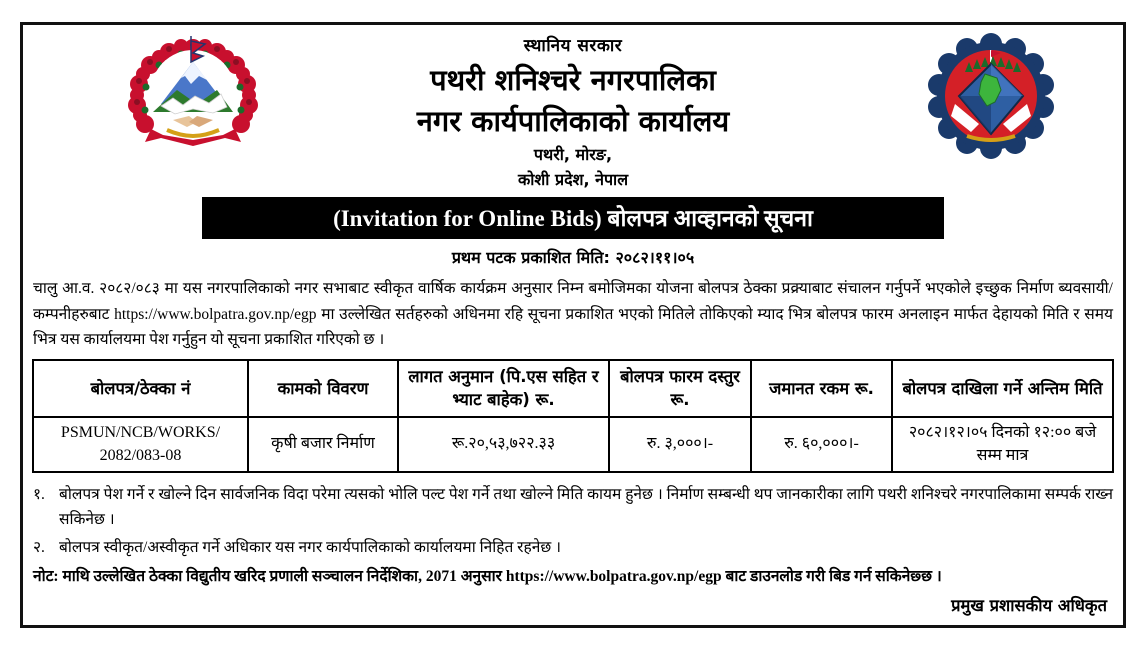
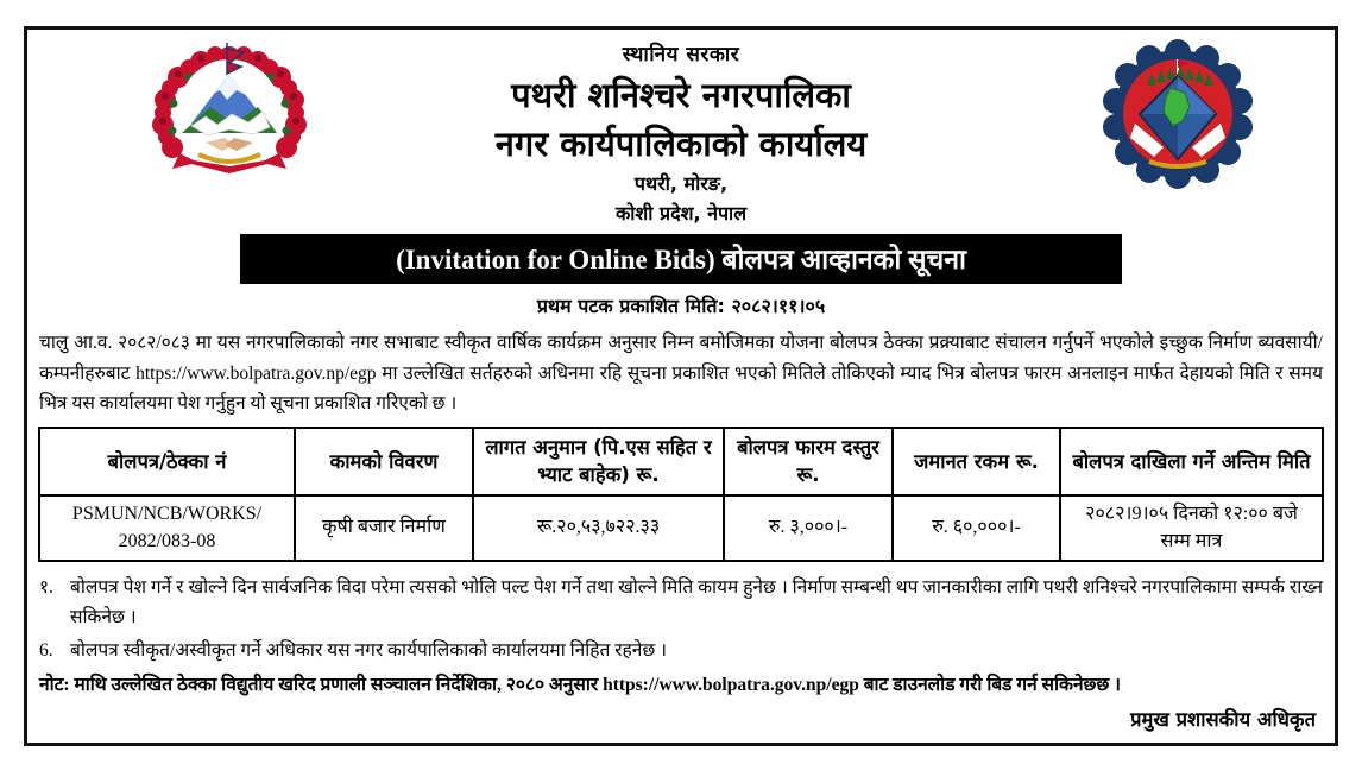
  स्थानिय सरकार
  पथरी शनिश्चरे नगरपालिका
  नगर कार्यपालिकाको कार्यालय
  पथरी, मोरङ,
  कोशी प्रदेश, नेपाल
  (Invitation for Online Bids) बोलपत्र आव्हानको सूचना
  प्रथम पटक प्रकाशित मिति: २०८२।११।०५
  चालु आ.व. २०८२/०८३ मा यस नगरपालिकाको नगर सभाबाट स्वीकृत वार्षिक कार्यक्रम अनुसार निम्न बमोजिमका योजना बोलपत्र ठेक्का प्रक्र्याबाट संचालन गर्नुपर्ने भएकोले इच्छुक निर्माण ब्यवसायी/कम्पनीहरुबाट https://www.bolpatra.gov.np/egp मा उल्लेखित सर्तहरुको अधिनमा रहि सूचना प्रकाशित भएको मितिले तोकिएको म्याद भित्र बोलपत्र फारम अनलाइन मार्फत देहायको मिति र समय भित्र यस कार्यालयमा पेश गर्नुहुन यो सूचना प्रकाशित गरिएको छ ।
  बोलपत्र/ठेक्का नं	कामको विवरण	लागत अनुमान (पि.एस सहित र भ्याट बाहेक) रू.	बोलपत्र फारम दस्तुर रू.	जमानत रकम रू.	बोलपत्र दाखिला गर्ने अन्तिम मिति
- PSMUN/NCB/WORKS/ 2082/083-08	कृषी बजार निर्माण	रू.२०,५३,७२२.३३	रु. ३,०००।-	रु. ६०,०००।-	२०८२।१२।०५ दिनको १२:०० बजे सम्म मात्र
+ PSMUN/NCB/WORKS/ 2082/083-08	कृषी बजार निर्माण	रू.२०,५३,७२२.३३	रु. ३,०००।-	रु. ६०,०००।-	२०८२।9।०५ दिनको १२:०० बजे सम्म मात्र
  १.
  बोलपत्र पेश गर्ने र खोल्ने दिन सार्वजनिक विदा परेमा त्यसको भोलि पल्ट पेश गर्ने तथा खोल्ने मिति कायम हुनेछ । निर्माण सम्बन्धी थप जानकारीका लागि पथरी शनिश्चरे नगरपालिकामा सम्पर्क राख्न सकिनेछ ।
- २.
+ 6.
  बोलपत्र स्वीकृत/अस्वीकृत गर्ने अधिकार यस नगर कार्यपालिकाको कार्यालयमा निहित रहनेछ ।
- नोट: माथि उल्लेखित ठेक्का विद्युतीय खरिद प्रणाली सञ्चालन निर्देशिका, 2071 अनुसार https://www.bolpatra.gov.np/egp बाट डाउनलोड गरी बिड गर्न सकिनेछ्छ ।
+ नोट: माथि उल्लेखित ठेक्का विद्युतीय खरिद प्रणाली सञ्चालन निर्देशिका, २०८० अनुसार https://www.bolpatra.gov.np/egp बाट डाउनलोड गरी बिड गर्न सकिनेछ्छ ।
  प्रमुख प्रशासकीय अधिकृत
